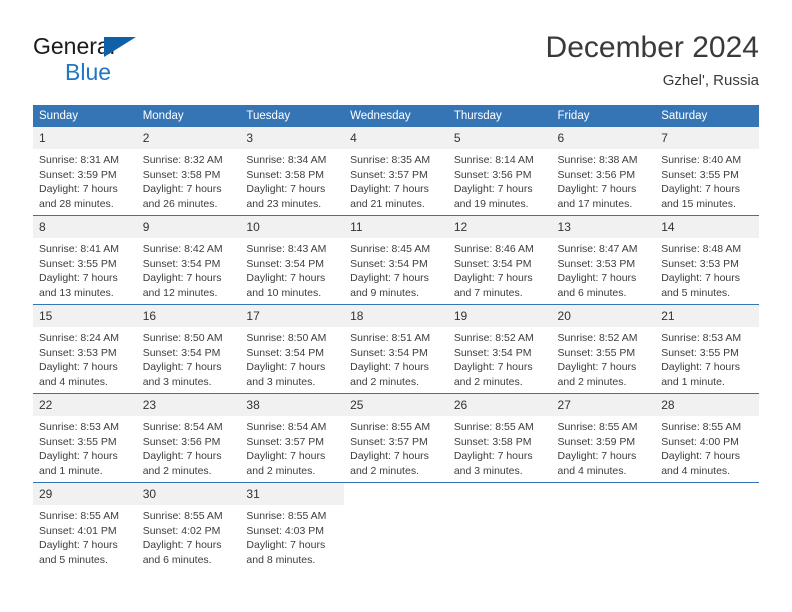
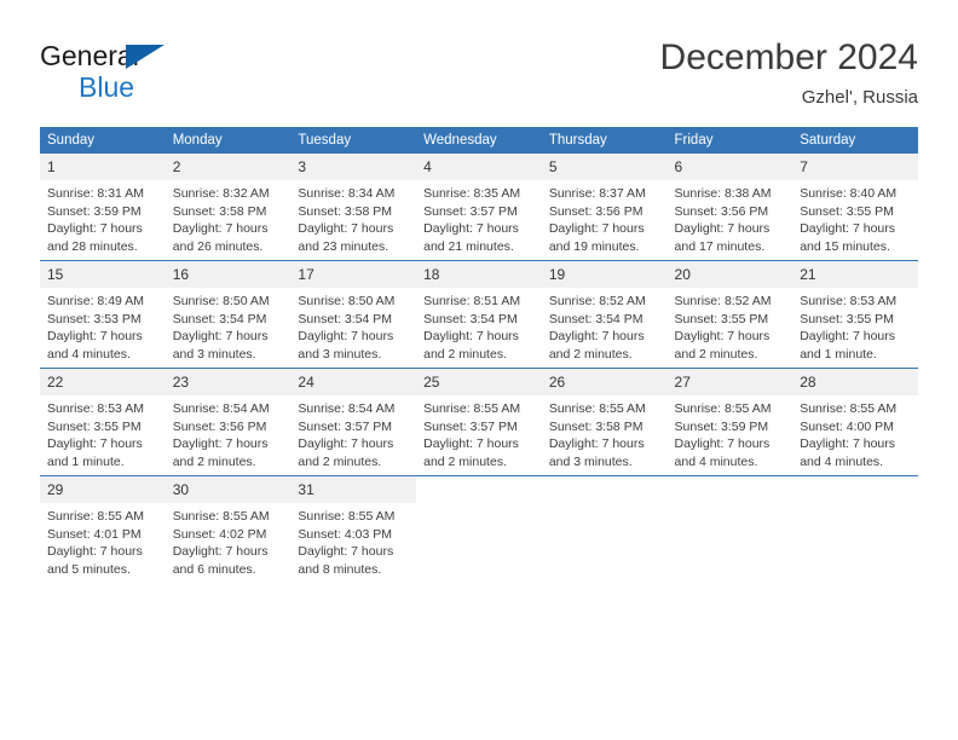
  General
  Blue
  December 2024
  Gzhel', Russia
  Sunday	Monday	Tuesday	Wednesday	Thursday	Friday	Saturday
- 1Sunrise: 8:31 AMSunset: 3:59 PMDaylight: 7 hoursand 28 minutes.	2Sunrise: 8:32 AMSunset: 3:58 PMDaylight: 7 hoursand 26 minutes.	3Sunrise: 8:34 AMSunset: 3:58 PMDaylight: 7 hoursand 23 minutes.	4Sunrise: 8:35 AMSunset: 3:57 PMDaylight: 7 hoursand 21 minutes.	5Sunrise: 8:14 AMSunset: 3:56 PMDaylight: 7 hoursand 19 minutes.	6Sunrise: 8:38 AMSunset: 3:56 PMDaylight: 7 hoursand 17 minutes.	7Sunrise: 8:40 AMSunset: 3:55 PMDaylight: 7 hoursand 15 minutes.
+ 1Sunrise: 8:31 AMSunset: 3:59 PMDaylight: 7 hoursand 28 minutes.	2Sunrise: 8:32 AMSunset: 3:58 PMDaylight: 7 hoursand 26 minutes.	3Sunrise: 8:34 AMSunset: 3:58 PMDaylight: 7 hoursand 23 minutes.	4Sunrise: 8:35 AMSunset: 3:57 PMDaylight: 7 hoursand 21 minutes.	5Sunrise: 8:37 AMSunset: 3:56 PMDaylight: 7 hoursand 19 minutes.	6Sunrise: 8:38 AMSunset: 3:56 PMDaylight: 7 hoursand 17 minutes.	7Sunrise: 8:40 AMSunset: 3:55 PMDaylight: 7 hoursand 15 minutes.
- 8Sunrise: 8:41 AMSunset: 3:55 PMDaylight: 7 hoursand 13 minutes.	9Sunrise: 8:42 AMSunset: 3:54 PMDaylight: 7 hoursand 12 minutes.	10Sunrise: 8:43 AMSunset: 3:54 PMDaylight: 7 hoursand 10 minutes.	11Sunrise: 8:45 AMSunset: 3:54 PMDaylight: 7 hoursand 9 minutes.	12Sunrise: 8:46 AMSunset: 3:54 PMDaylight: 7 hoursand 7 minutes.	13Sunrise: 8:47 AMSunset: 3:53 PMDaylight: 7 hoursand 6 minutes.	14Sunrise: 8:48 AMSunset: 3:53 PMDaylight: 7 hoursand 5 minutes.
- 15Sunrise: 8:24 AMSunset: 3:53 PMDaylight: 7 hoursand 4 minutes.	16Sunrise: 8:50 AMSunset: 3:54 PMDaylight: 7 hoursand 3 minutes.	17Sunrise: 8:50 AMSunset: 3:54 PMDaylight: 7 hoursand 3 minutes.	18Sunrise: 8:51 AMSunset: 3:54 PMDaylight: 7 hoursand 2 minutes.	19Sunrise: 8:52 AMSunset: 3:54 PMDaylight: 7 hoursand 2 minutes.	20Sunrise: 8:52 AMSunset: 3:55 PMDaylight: 7 hoursand 2 minutes.	21Sunrise: 8:53 AMSunset: 3:55 PMDaylight: 7 hoursand 1 minute.
+ 15Sunrise: 8:49 AMSunset: 3:53 PMDaylight: 7 hoursand 4 minutes.	16Sunrise: 8:50 AMSunset: 3:54 PMDaylight: 7 hoursand 3 minutes.	17Sunrise: 8:50 AMSunset: 3:54 PMDaylight: 7 hoursand 3 minutes.	18Sunrise: 8:51 AMSunset: 3:54 PMDaylight: 7 hoursand 2 minutes.	19Sunrise: 8:52 AMSunset: 3:54 PMDaylight: 7 hoursand 2 minutes.	20Sunrise: 8:52 AMSunset: 3:55 PMDaylight: 7 hoursand 2 minutes.	21Sunrise: 8:53 AMSunset: 3:55 PMDaylight: 7 hoursand 1 minute.
- 22Sunrise: 8:53 AMSunset: 3:55 PMDaylight: 7 hoursand 1 minute.	23Sunrise: 8:54 AMSunset: 3:56 PMDaylight: 7 hoursand 2 minutes.	38Sunrise: 8:54 AMSunset: 3:57 PMDaylight: 7 hoursand 2 minutes.	25Sunrise: 8:55 AMSunset: 3:57 PMDaylight: 7 hoursand 2 minutes.	26Sunrise: 8:55 AMSunset: 3:58 PMDaylight: 7 hoursand 3 minutes.	27Sunrise: 8:55 AMSunset: 3:59 PMDaylight: 7 hoursand 4 minutes.	28Sunrise: 8:55 AMSunset: 4:00 PMDaylight: 7 hoursand 4 minutes.
+ 22Sunrise: 8:53 AMSunset: 3:55 PMDaylight: 7 hoursand 1 minute.	23Sunrise: 8:54 AMSunset: 3:56 PMDaylight: 7 hoursand 2 minutes.	24Sunrise: 8:54 AMSunset: 3:57 PMDaylight: 7 hoursand 2 minutes.	25Sunrise: 8:55 AMSunset: 3:57 PMDaylight: 7 hoursand 2 minutes.	26Sunrise: 8:55 AMSunset: 3:58 PMDaylight: 7 hoursand 3 minutes.	27Sunrise: 8:55 AMSunset: 3:59 PMDaylight: 7 hoursand 4 minutes.	28Sunrise: 8:55 AMSunset: 4:00 PMDaylight: 7 hoursand 4 minutes.
  29Sunrise: 8:55 AMSunset: 4:01 PMDaylight: 7 hoursand 5 minutes.	30Sunrise: 8:55 AMSunset: 4:02 PMDaylight: 7 hoursand 6 minutes.	31Sunrise: 8:55 AMSunset: 4:03 PMDaylight: 7 hoursand 8 minutes.
